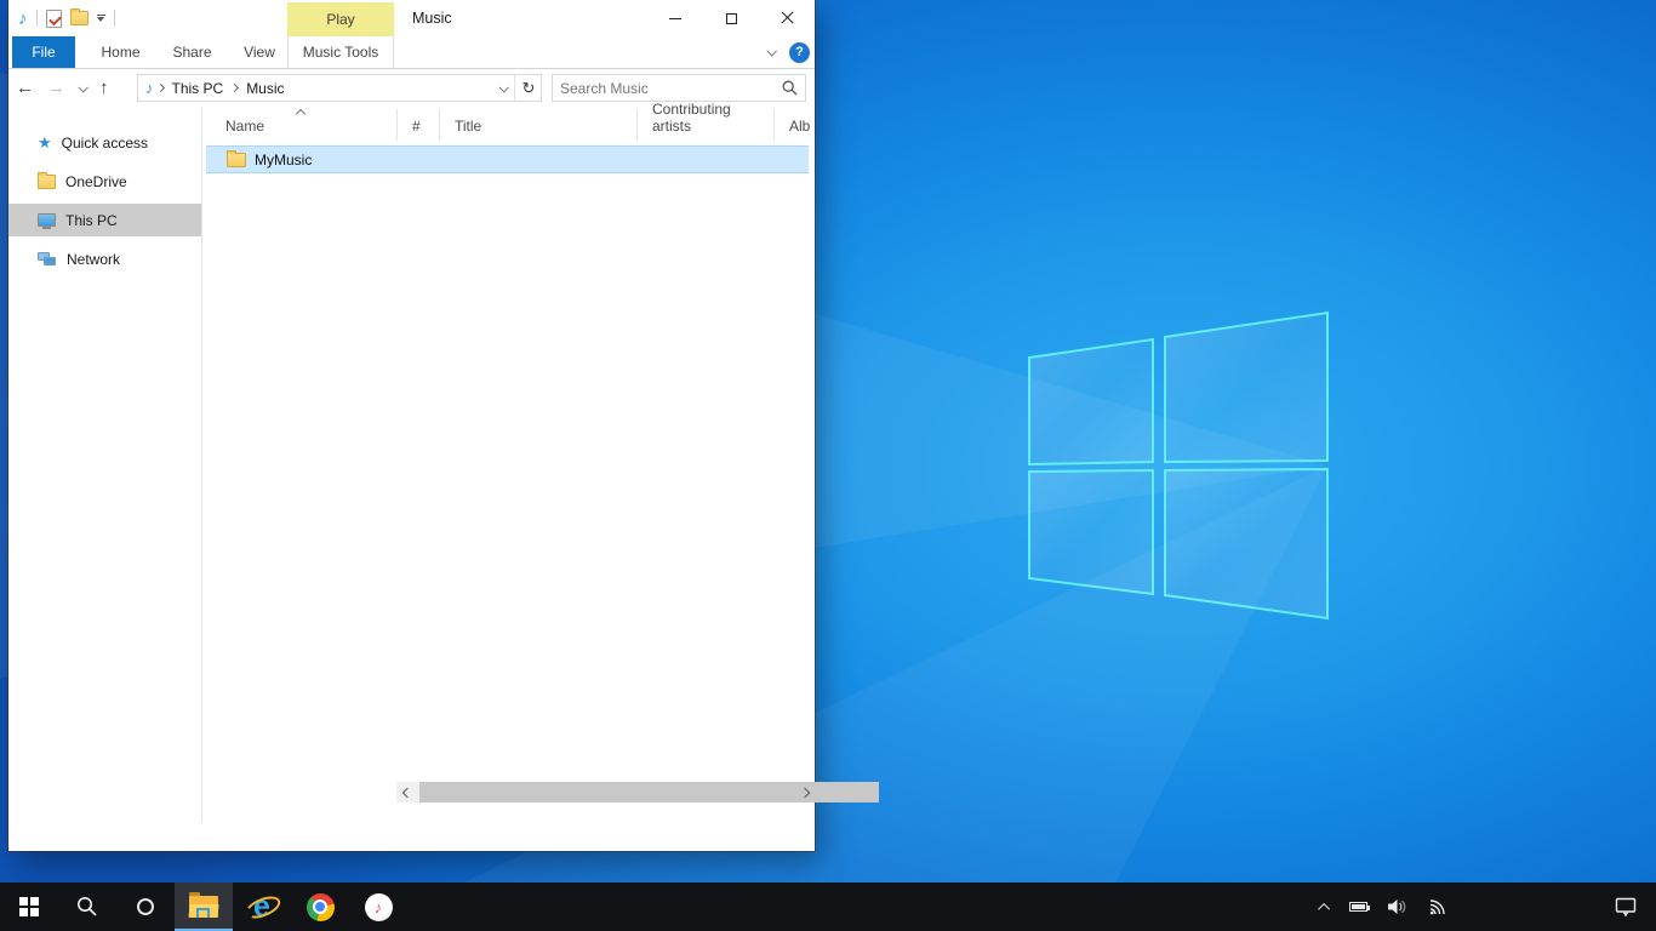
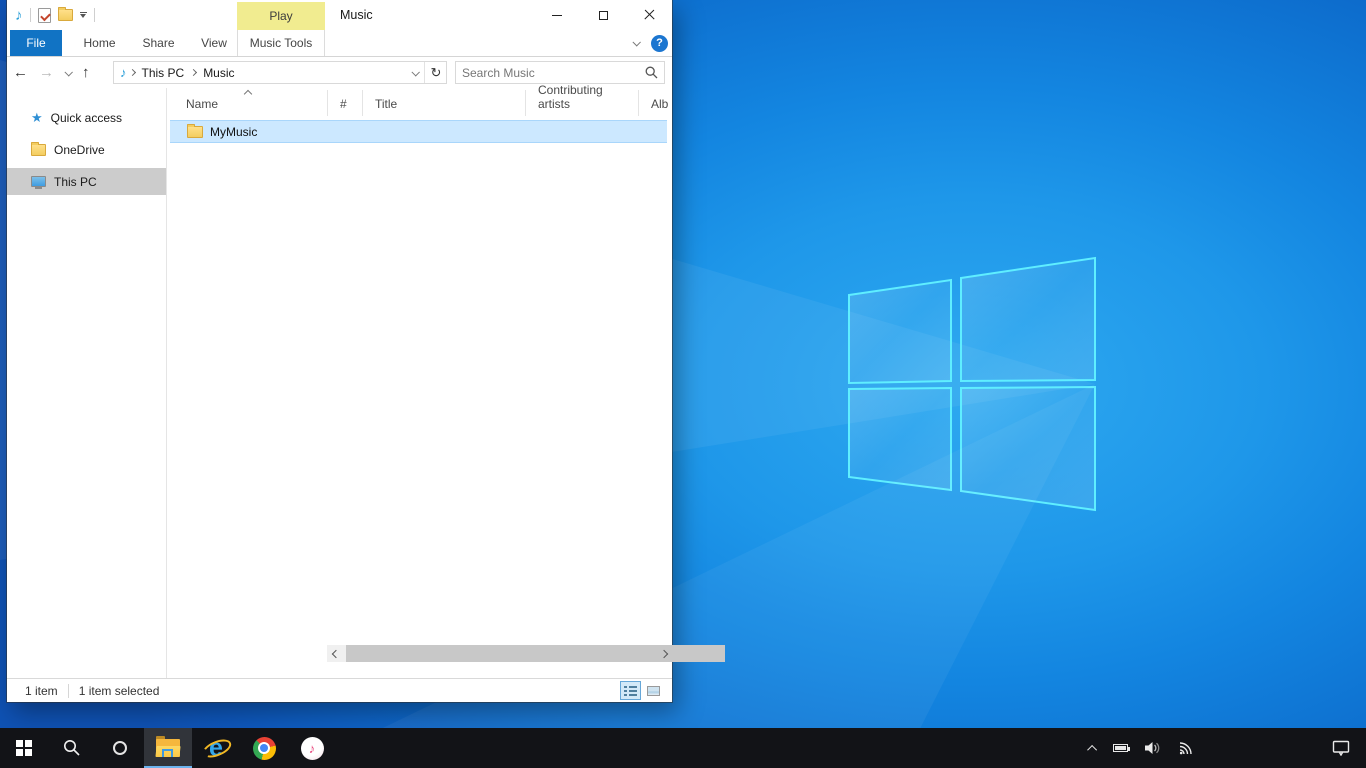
  ♪
  Play
  Music
  File
  Home
  Share
  View
  Music Tools
  ?
  ←
  →
  ↑
  ♪
  This PC
  Music
  ↻
  Search Music
  ★
  Quick access
  OneDrive
  This PC
- Network
  Name
  #
  Title
  Contributing artists
  Alb
  MyMusic
+ 1 item
+ 1 item selected
  e
  ♪
